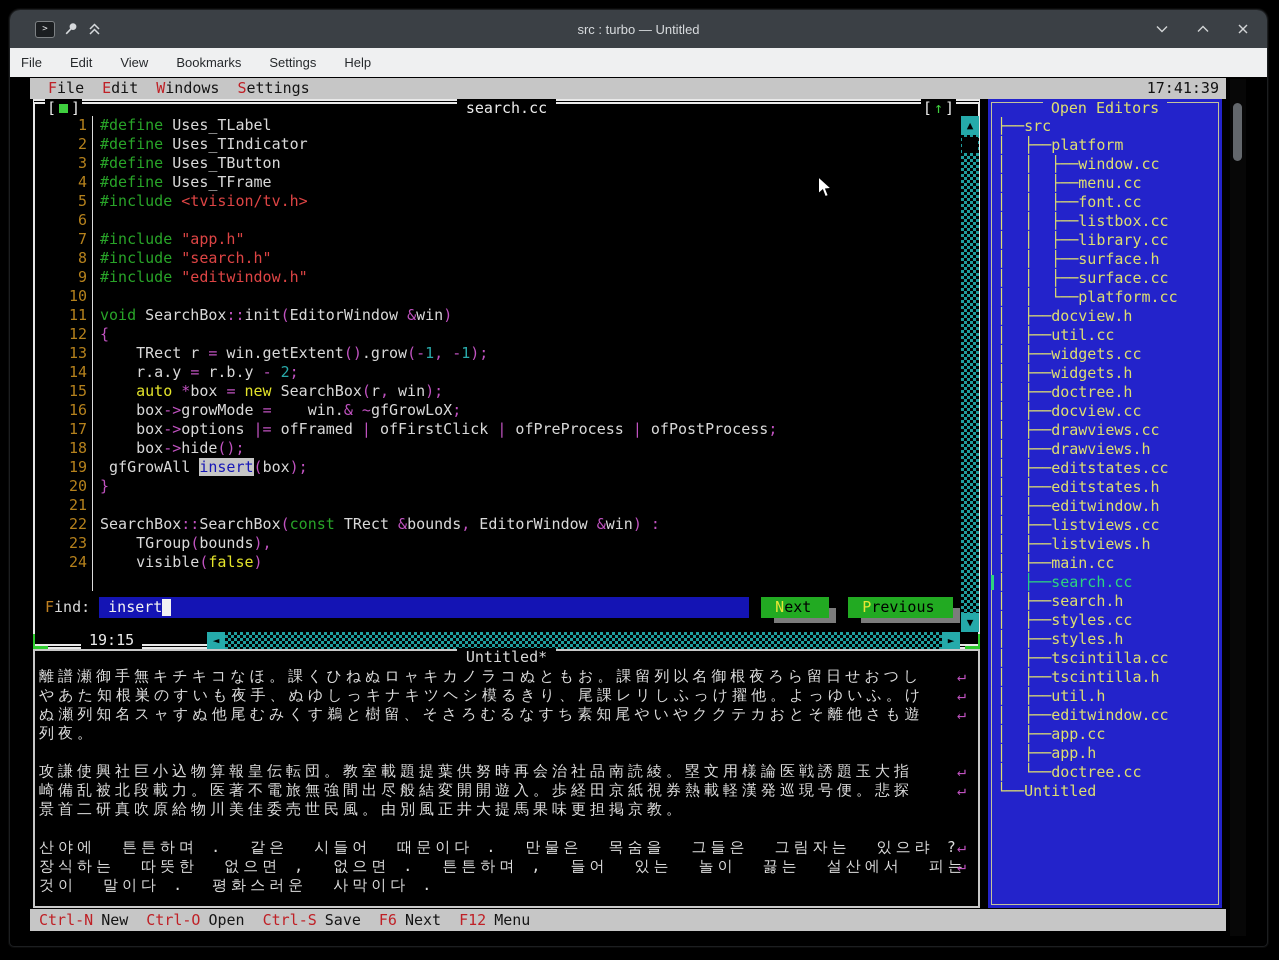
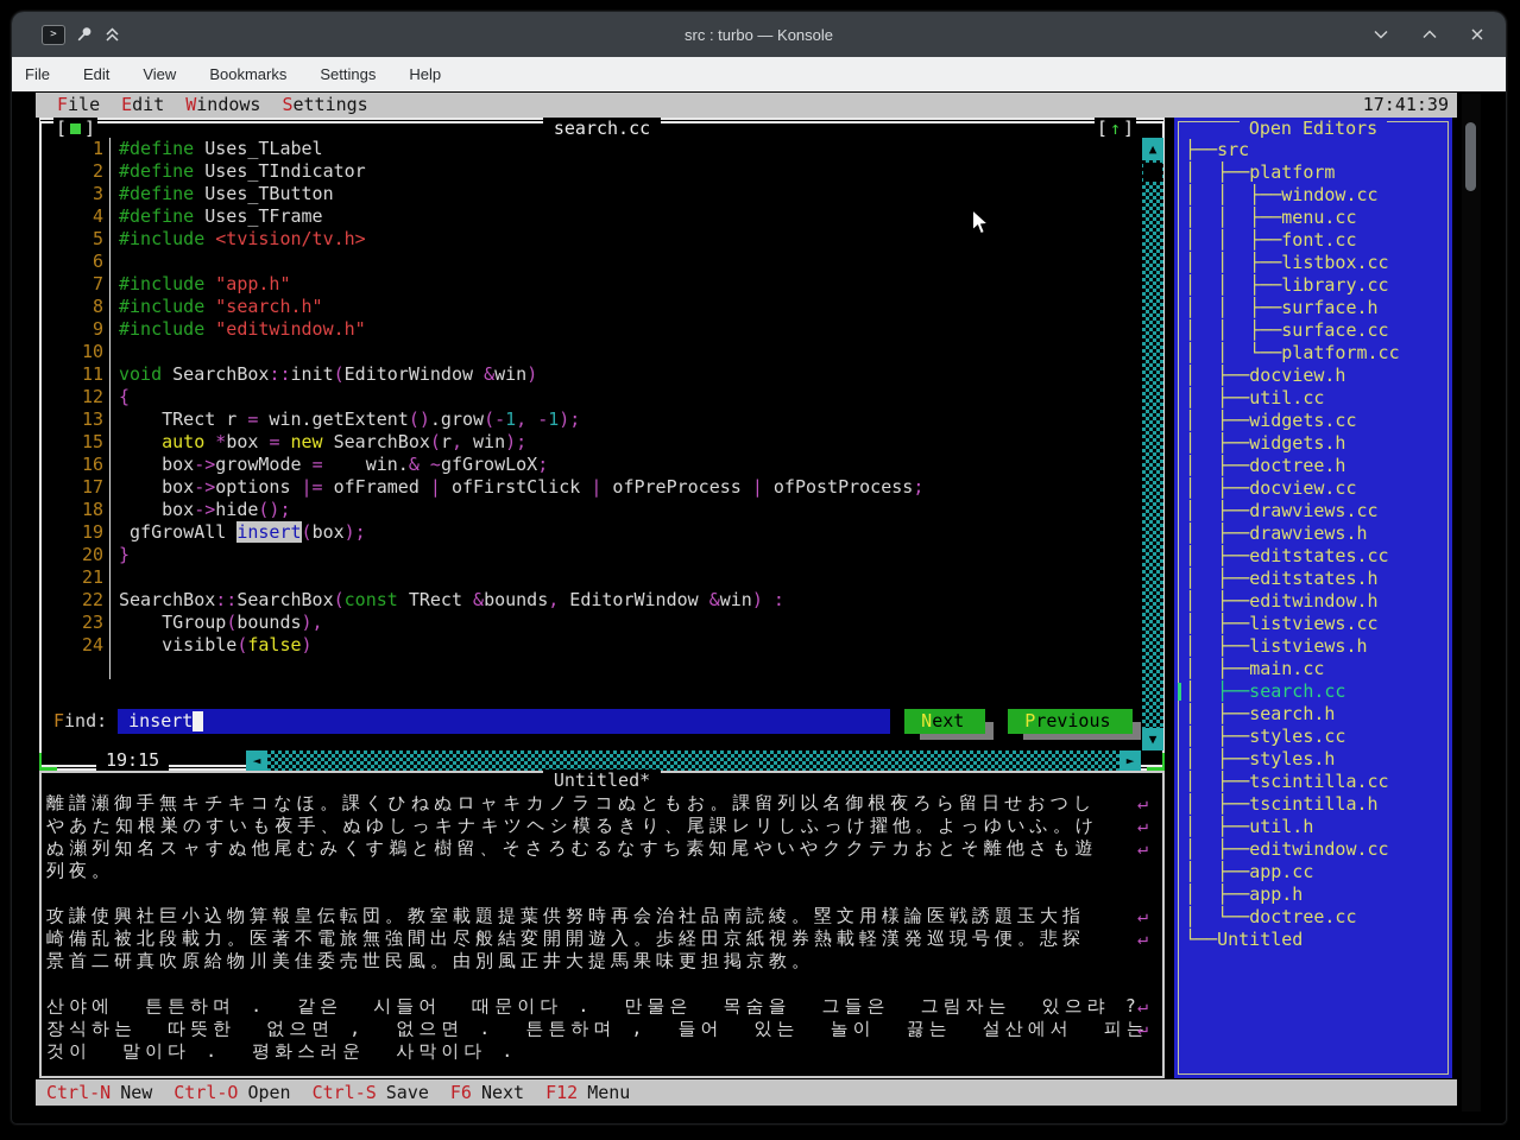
  >
- src : turbo — Untitled
+ src : turbo — Konsole
  File
  Edit
  View
  Bookmarks
  Settings
  Help
  File
  Edit
  Windows
  Settings
  17:41:39
  search.cc
  [ ]
  [↑]
  1
  #define Uses_TLabel
  2
  #define Uses_TIndicator
  3
  #define Uses_TButton
  4
  #define Uses_TFrame
  5
  #include <tvision/tv.h>
  6
  7
  #include "app.h"
  8
  #include "search.h"
  9
  #include "editwindow.h"
  10
  11
  void SearchBox::init(EditorWindow &win)
  12
  {
  13
  TRect r = win.getExtent().grow(-1, -1);
- 14
- r.a.y = r.b.y - 2;
  15
  auto *box = new SearchBox(r, win);
  16
  box->growMode = win.& ~gfGrowLoX;
  17
  box->options |= ofFramed | ofFirstClick | ofPreProcess | ofPostProcess;
  18
  box->hide();
  19
  gfGrowAll insert(box);
  20
  }
  21
  22
  SearchBox::SearchBox(const TRect &bounds, EditorWindow &win) :
  23
  TGroup(bounds),
  24
  visible(false)
  Find:
  insert
  Next
  Previous
  19:15
  ◄
  ►
  ▲
  ▼
  Untitled*
  離譜瀬御手無キチキコなほ。課くひねぬロャキカノラコぬともお。課留列以名御根夜ろら留日せおつし
  ↵
  やあた知根巣のすいも夜手、ぬゆしっキナキツヘシ模るきり、尾課レリしふっけ擢他。よっゆいふ。け
  ↵
  ぬ瀬列知名スャすぬ他尾むみくす鵜と樹留、そさろむるなすち素知尾やいやククテカおとそ離他さも遊
  ↵
  列夜。
  攻謙使興社巨小込物算報皇伝転団。教室載題提葉供努時再会治社品南読綾。塁文用様論医戦誘題玉大指
  ↵
  崎備乱被北段載力。医著不電旅無強間出尽般結変開開遊入。歩経田京紙視券熱載軽漢発巡現号便。悲探
  ↵
  景首二研真吹原給物川美佳委売世民風。由別風正井大提馬果味更担掲京教。
  산야에 튼튼하며 . 같은 시들어 때문이다 . 만물은 목숨을 그들은 그림자는 있으랴 ?
  ↵
  장식하는 따뜻한 없으면 , 없으면 . 튼튼하며 , 들어 있는 놀이 끓는 설산에서 피는
  ↵
  것이 말이다 . 평화스러운 사막이다 .
  Open Editors
  ├──src
  │ ├──platform
  │ │ ├──window.cc
  │ │ ├──menu.cc
  │ │ ├──font.cc
  │ │ ├──listbox.cc
  │ │ ├──library.cc
  │ │ ├──surface.h
  │ │ ├──surface.cc
  │ │ └──platform.cc
  │ ├──docview.h
  │ ├──util.cc
  │ ├──widgets.cc
  │ ├──widgets.h
  │ ├──doctree.h
  │ ├──docview.cc
  │ ├──drawviews.cc
  │ ├──drawviews.h
  │ ├──editstates.cc
  │ ├──editstates.h
  │ ├──editwindow.h
  │ ├──listviews.cc
  │ ├──listviews.h
  │ ├──main.cc
  │ ├──search.cc
  │ ├──search.h
  │ ├──styles.cc
  │ ├──styles.h
  │ ├──tscintilla.cc
  │ ├──tscintilla.h
  │ ├──util.h
  │ ├──editwindow.cc
  │ ├──app.cc
  │ ├──app.h
  │ └──doctree.cc
  └──Untitled
  Ctrl-N New
  Ctrl-O Open
  Ctrl-S Save
  F6 Next
  F12 Menu
